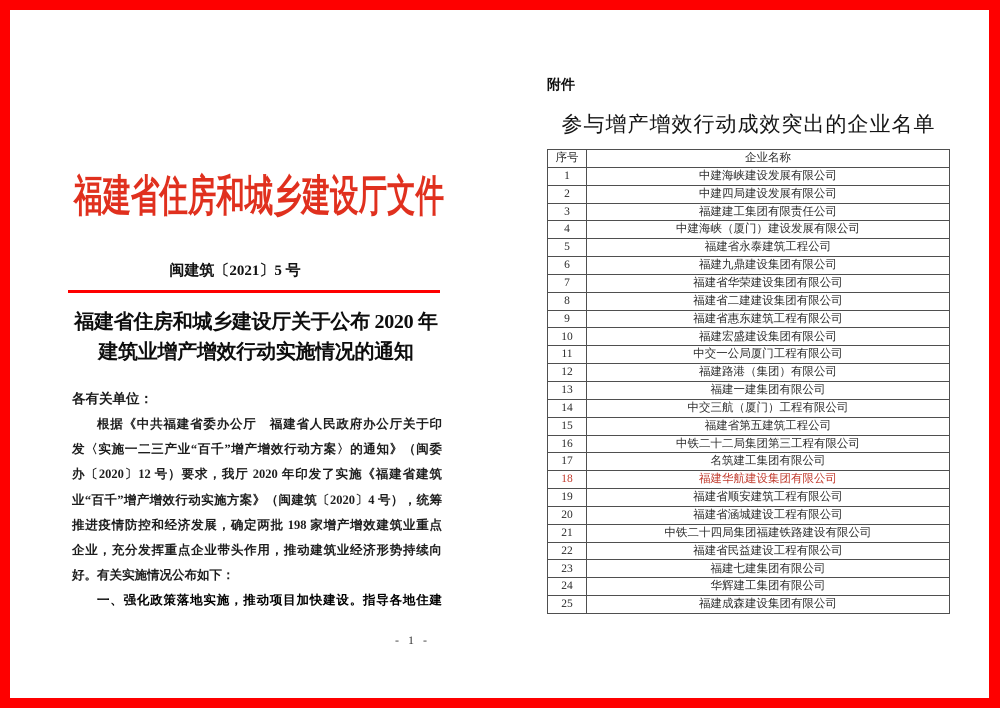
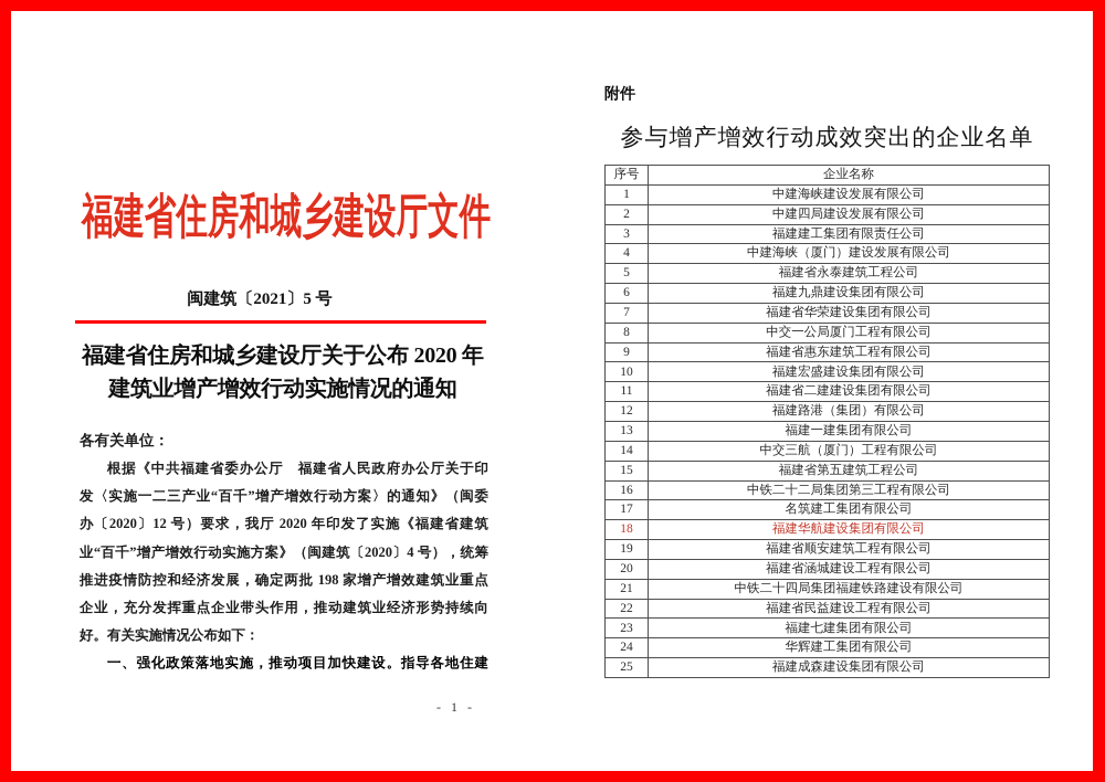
  福建省住房和城乡建设厅文件
  闽建筑〔2021〕5 号
  福建省住房和城乡建设厅关于公布 2020 年
  建筑业增产增效行动实施情况的通知
  各有关单位：
  根据《中共福建省委办公厅 福建省人民政府办公厅关于印
  发〈实施一二三产业“百千”增产增效行动方案〉的通知》（闽委
  办〔2020〕12 号）要求，我厅 2020 年印发了实施《福建省建筑
  业“百千”增产增效行动实施方案》（闽建筑〔2020〕4 号），统筹
  推进疫情防控和经济发展，确定两批 198 家增产增效建筑业重点
  企业，充分发挥重点企业带头作用，推动建筑业经济形势持续向
  好。有关实施情况公布如下：
  一、强化政策落地实施，推动项目加快建设。指导各地住建
  - 1 -
  附件
  参与增产增效行动成效突出的企业名单
  序号	企业名称
  1	中建海峡建设发展有限公司
  2	中建四局建设发展有限公司
  3	福建建工集团有限责任公司
  4	中建海峡（厦门）建设发展有限公司
  5	福建省永泰建筑工程公司
  6	福建九鼎建设集团有限公司
  7	福建省华荣建设集团有限公司
- 8	福建省二建建设集团有限公司
+ 8	中交一公局厦门工程有限公司
  9	福建省惠东建筑工程有限公司
  10	福建宏盛建设集团有限公司
- 11	中交一公局厦门工程有限公司
+ 11	福建省二建建设集团有限公司
  12	福建路港（集团）有限公司
  13	福建一建集团有限公司
  14	中交三航（厦门）工程有限公司
  15	福建省第五建筑工程公司
  16	中铁二十二局集团第三工程有限公司
  17	名筑建工集团有限公司
  18	福建华航建设集团有限公司
  19	福建省顺安建筑工程有限公司
  20	福建省涵城建设工程有限公司
  21	中铁二十四局集团福建铁路建设有限公司
  22	福建省民益建设工程有限公司
  23	福建七建集团有限公司
  24	华辉建工集团有限公司
  25	福建成森建设集团有限公司
